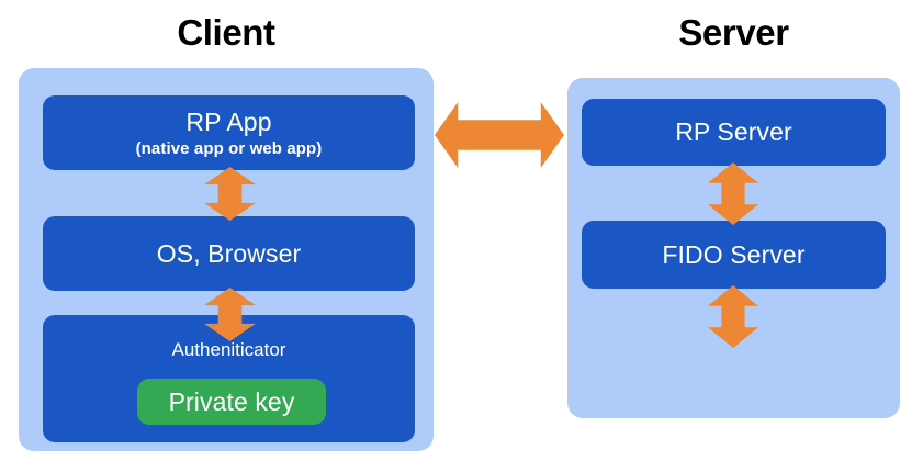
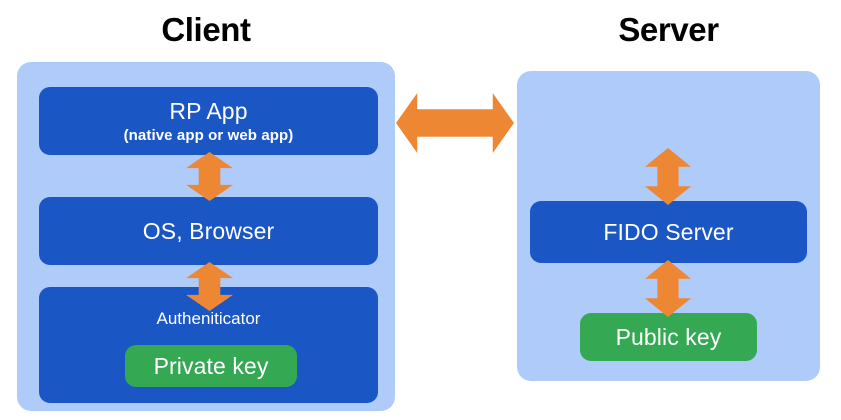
  Client
  Server
  RP App
  (native app or web app)
  OS, Browser
  Autheniticator
  Private key
- RP Server
  FIDO Server
+ Public key
